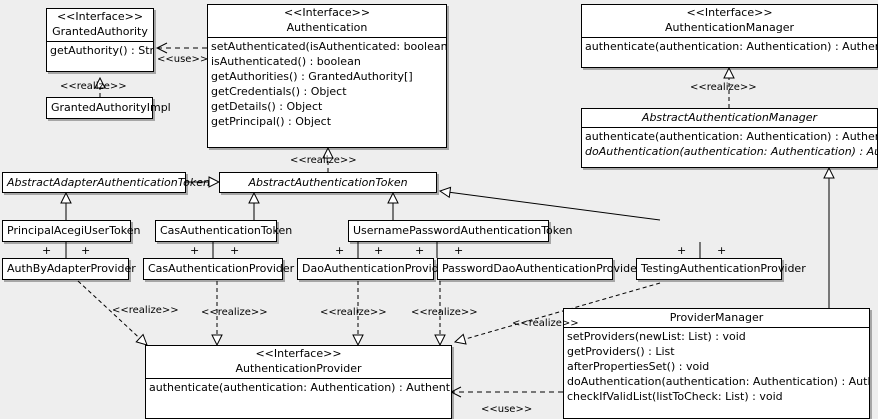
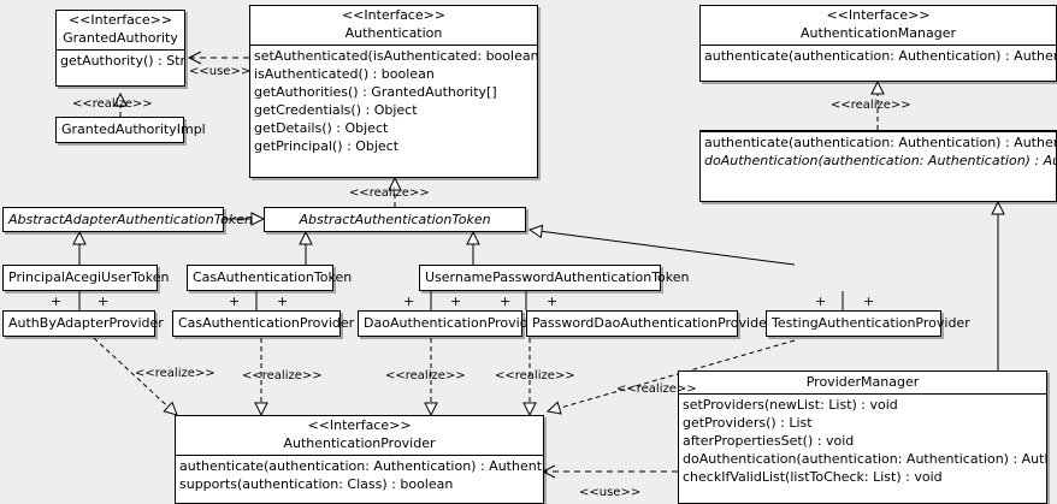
  <<Interface>>
  GrantedAuthority
  getAuthority() : Str
  GrantedAuthorityImpl
  <<Interface>>
  Authentication
  setAuthenticated(isAuthenticated: boolean
  isAuthenticated() : boolean
  getAuthorities() : GrantedAuthority[]
  getCredentials() : Object
  getDetails() : Object
  getPrincipal() : Object
  <<Interface>>
  AuthenticationManager
  authenticate(authentication: Authentication) : Authe
- AbstractAuthenticationManager
  authenticate(authentication: Authentication) : Authe
  doAuthentication(authentication: Authentication) : A
  AbstractAdapterAuthenticationToken
  AbstractAuthenticationToken
  PrincipalAcegiUserToken
  CasAuthenticationToken
  UsernamePasswordAuthenticationToken
  AuthByAdapterProvider
  CasAuthenticationProvider
  DaoAuthenticationProvid
  PasswordDaoAuthenticationProvide
  TestingAuthenticationProvider
  <<Interface>>
  AuthenticationProvider
  authenticate(authentication: Authentication) : Authent
+ supports(authentication: Class) : boolean
  ProviderManager
  setProviders(newList: List) : void
  getProviders() : List
  afterPropertiesSet() : void
  doAuthentication(authentication: Authentication) : Aut
  checkIfValidList(listToCheck: List) : void
  <<use>>
  <<realize>>
  <<realize>>
  <<realize>>
  <<realize>>
  <<realize>>
  <<realize>>
  <<realize>>
  <<realize>>
  <<use>>
  +
  +
  +
  +
  +
  +
  +
  +
  +
  +
